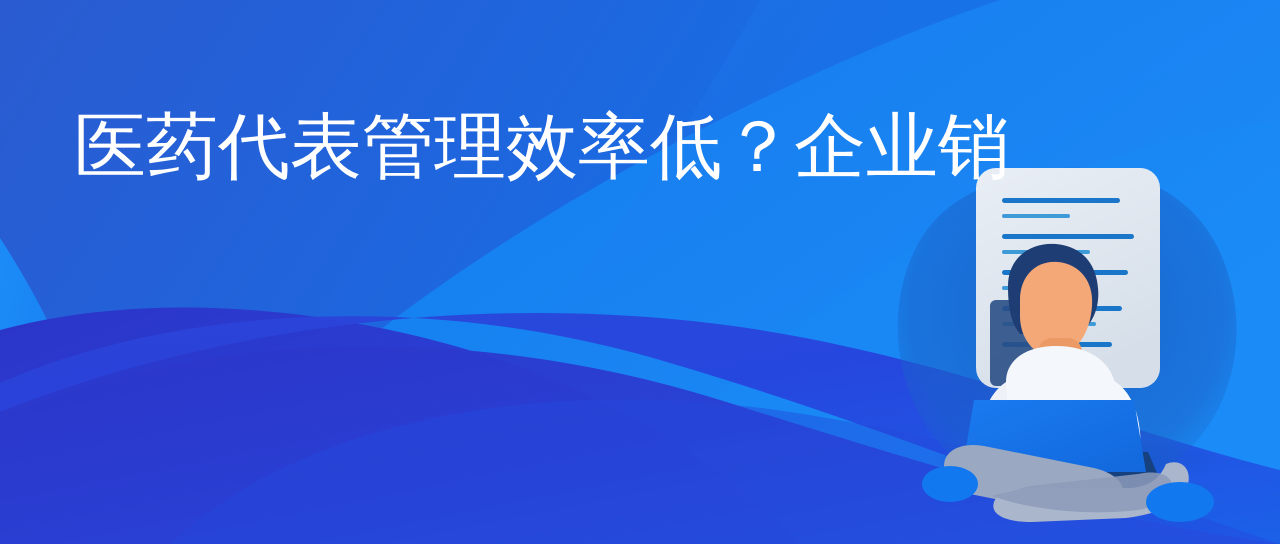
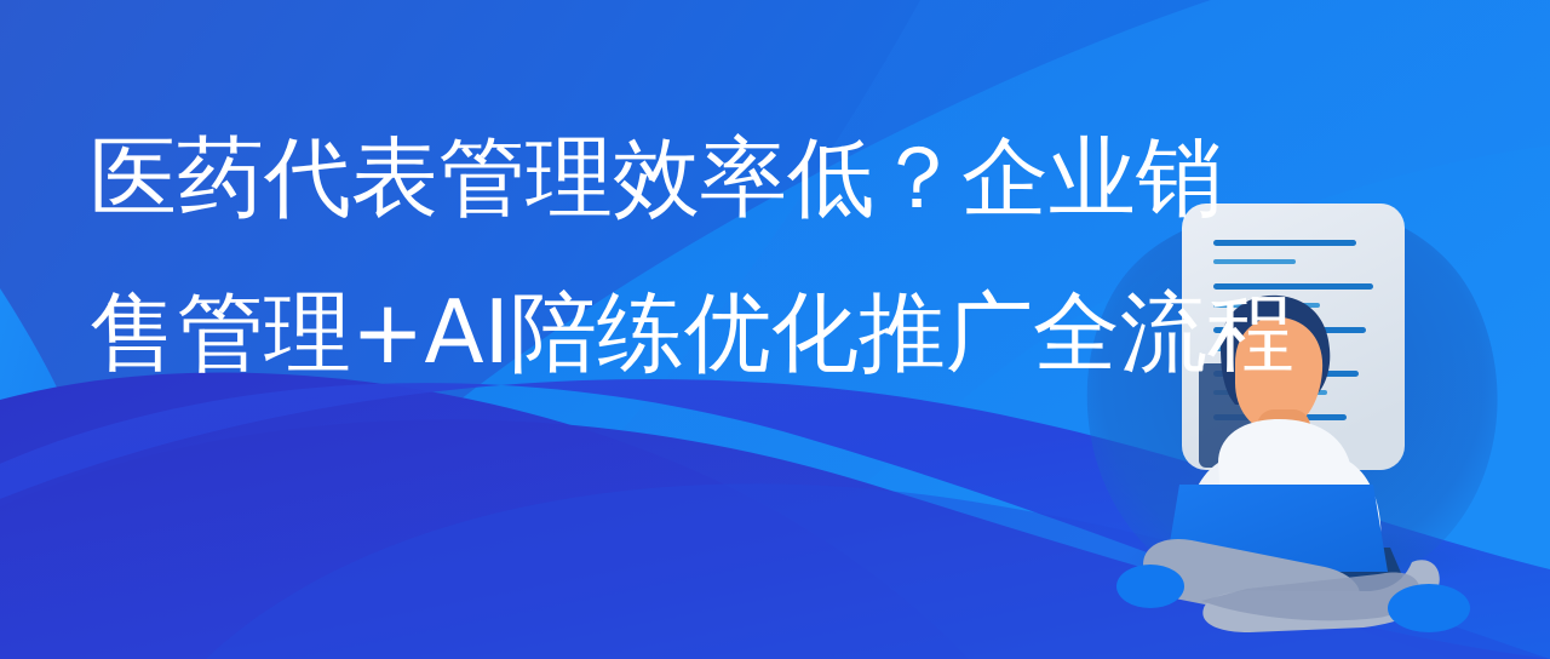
  医药代表管理效率低？企业销
+ 售管理+AI陪练优化推广全流程
